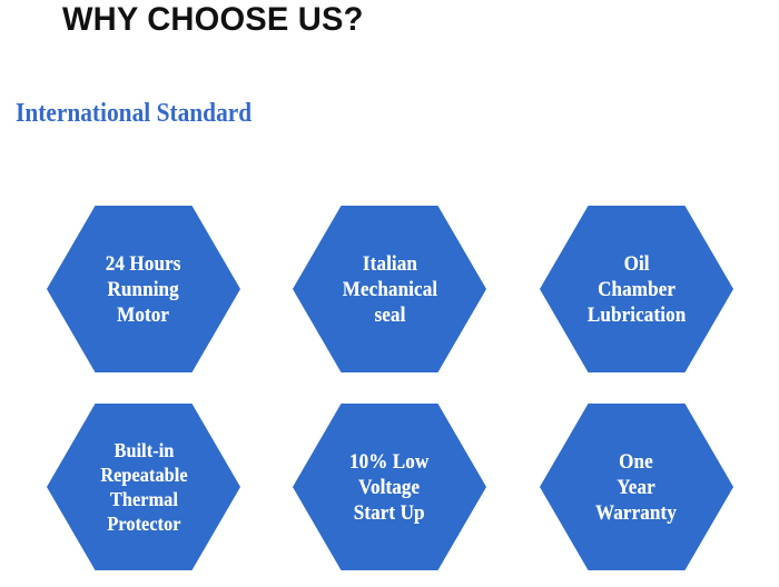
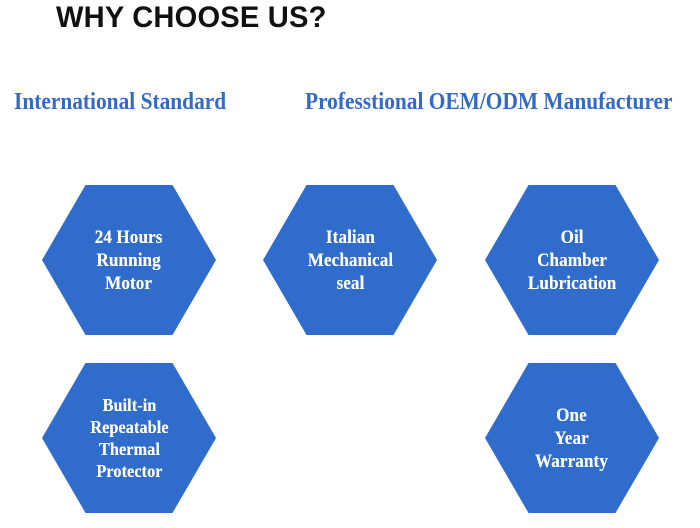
  WHY CHOOSE US?
  International Standard
+ Professtional OEM/ODM Manufacturer
  24 Hours
  Running
  Motor
  Italian
  Mechanical
  seal
  Oil
  Chamber
  Lubrication
  Built-in
  Repeatable
  Thermal
  Protector
- 10% Low
- Voltage
- Start Up
  One
  Year
  Warranty
